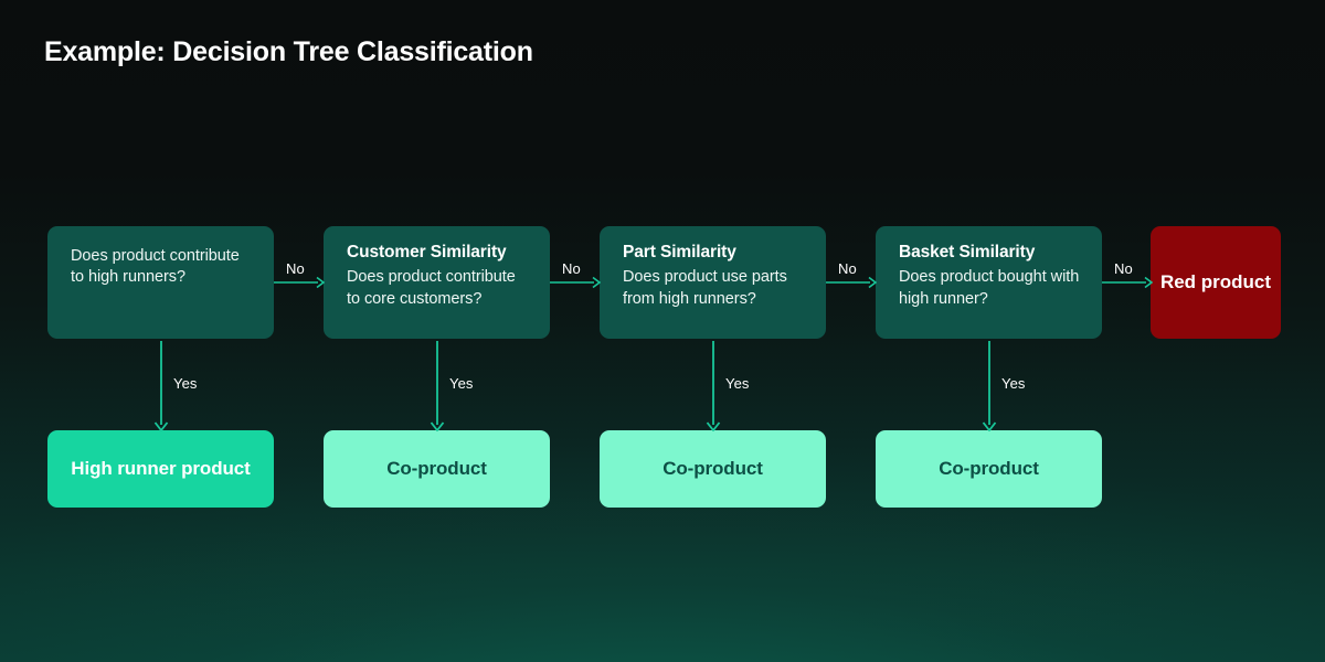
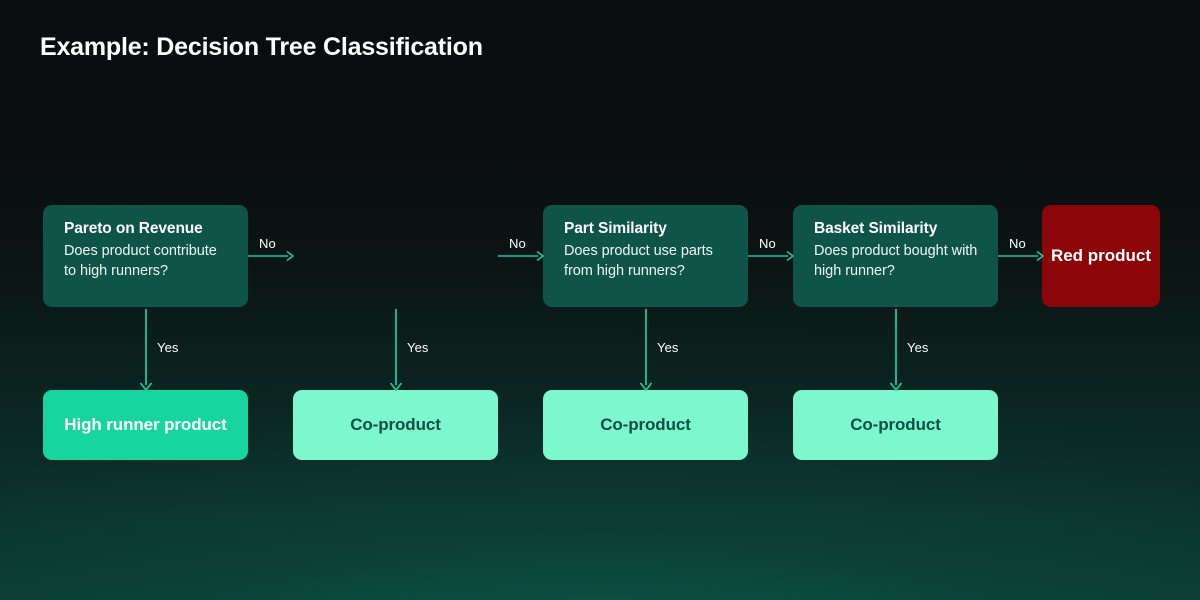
  Example: Decision Tree Classification
+ Pareto on Revenue
  Does product contribute to high runners?
- Customer Similarity
- Does product contribute to core customers?
  Part Similarity
  Does product use parts from high runners?
  Basket Similarity
  Does product bought with high runner?
  Red product
  High runner product
  Co-product
  Co-product
  Co-product
  No
  No
  No
  No
  Yes
  Yes
  Yes
  Yes
